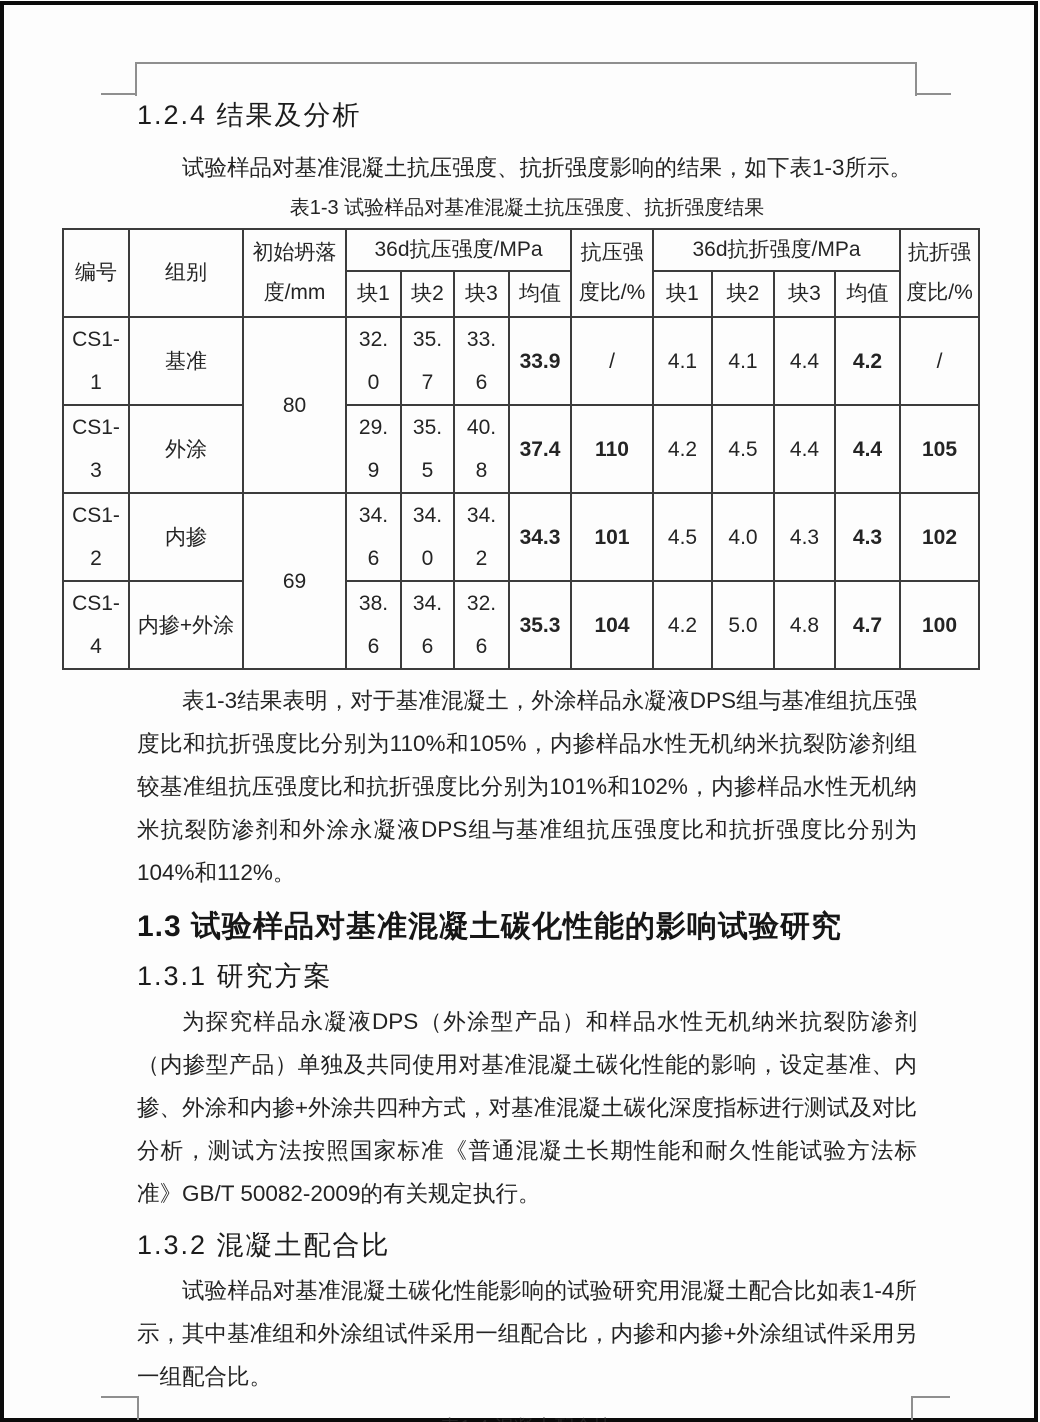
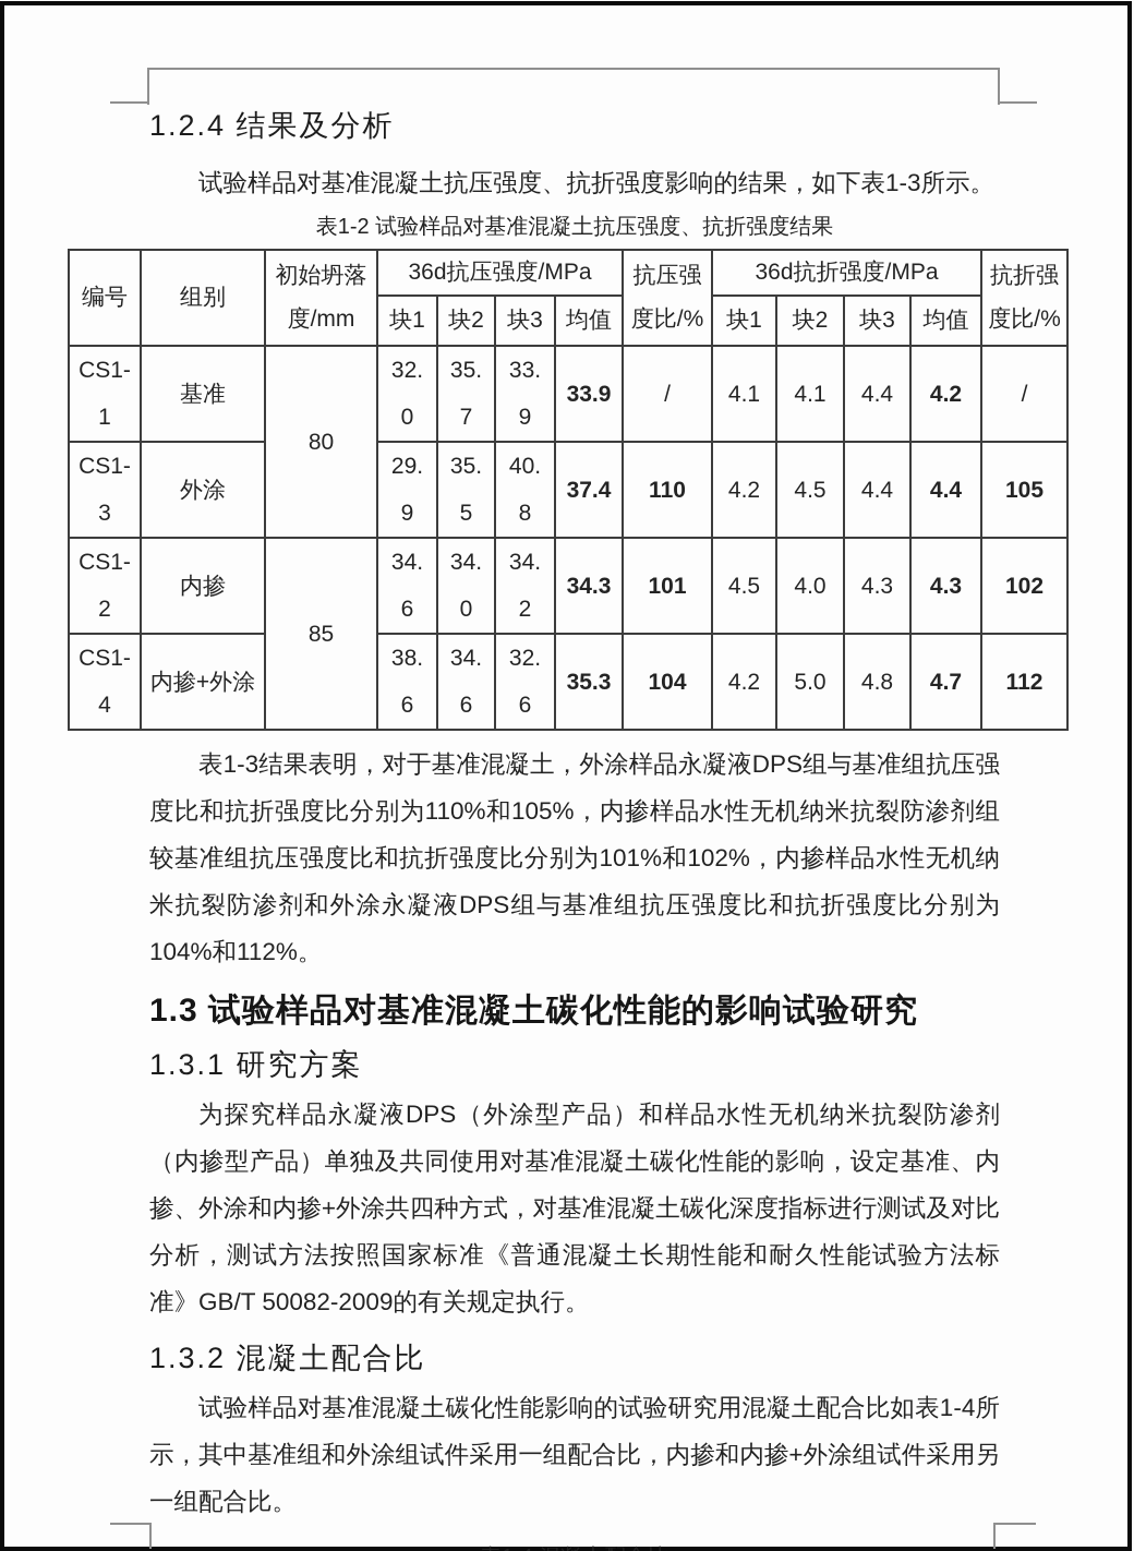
  1.2.4 结果及分析
  试验样品对基准混凝土抗压强度、抗折强度影响的结果，如下表1-3所示。
- 表1-3 试验样品对基准混凝土抗压强度、抗折强度结果
+ 表1-2 试验样品对基准混凝土抗压强度、抗折强度结果
  编号	组别	初始坍落 度/mm	36d抗压强度/MPa	抗压强 度比/%	36d抗折强度/MPa	抗折强 度比/%
  块1	块2	块3	均值	块1	块2	块3	均值
- CS1- 1	基准	80	32. 0	35. 7	33. 6	33.9	/	4.1	4.1	4.4	4.2	/
+ CS1- 1	基准	80	32. 0	35. 7	33. 9	33.9	/	4.1	4.1	4.4	4.2	/
  CS1- 3	外涂	29. 9	35. 5	40. 8	37.4	110	4.2	4.5	4.4	4.4	105
- CS1- 2	内掺	69	34. 6	34. 0	34. 2	34.3	101	4.5	4.0	4.3	4.3	102
+ CS1- 2	内掺	85	34. 6	34. 0	34. 2	34.3	101	4.5	4.0	4.3	4.3	102
- CS1- 4	内掺+外涂	38. 6	34. 6	32. 6	35.3	104	4.2	5.0	4.8	4.7	100
+ CS1- 4	内掺+外涂	38. 6	34. 6	32. 6	35.3	104	4.2	5.0	4.8	4.7	112
  表1-3结果表明，对于基准混凝土，外涂样品永凝液DPS组与基准组抗压强度比和抗折强度比分别为110%和105%，内掺样品水性无机纳米抗裂防渗剂组较基准组抗压强度比和抗折强度比分别为101%和102%，内掺样品水性无机纳米抗裂防渗剂和外涂永凝液DPS组与基准组抗压强度比和抗折强度比分别为104%和112%。
  1.3 试验样品对基准混凝土碳化性能的影响试验研究
  1.3.1 研究方案
  为探究样品永凝液DPS（外涂型产品）和样品水性无机纳米抗裂防渗剂（内掺型产品）单独及共同使用对基准混凝土碳化性能的影响，设定基准、内掺、外涂和内掺+外涂共四种方式，对基准混凝土碳化深度指标进行测试及对比分析，测试方法按照国家标准《普通混凝土长期性能和耐久性能试验方法标准》GB/T 50082-2009的有关规定执行。
  1.3.2 混凝土配合比
  试验样品对基准混凝土碳化性能影响的试验研究用混凝土配合比如表1-4所示，其中基准组和外涂组试件采用一组配合比，内掺和内掺+外涂组试件采用另一组配合比。
